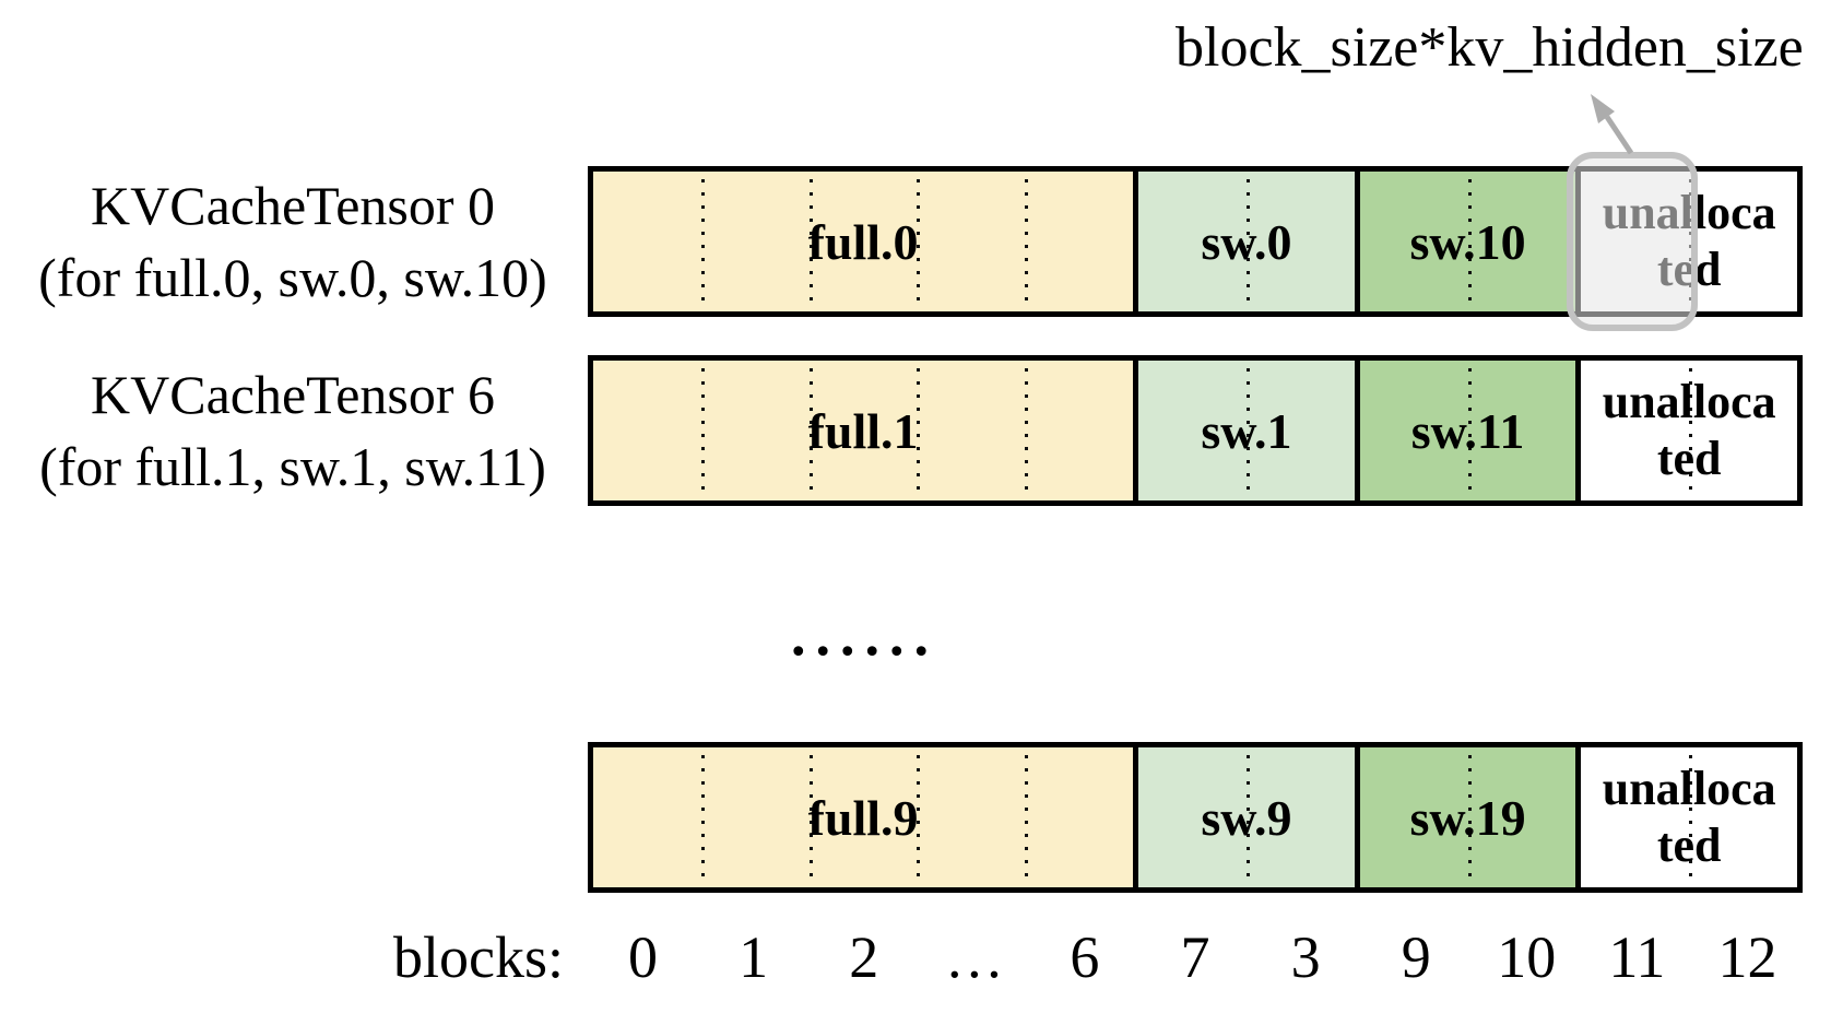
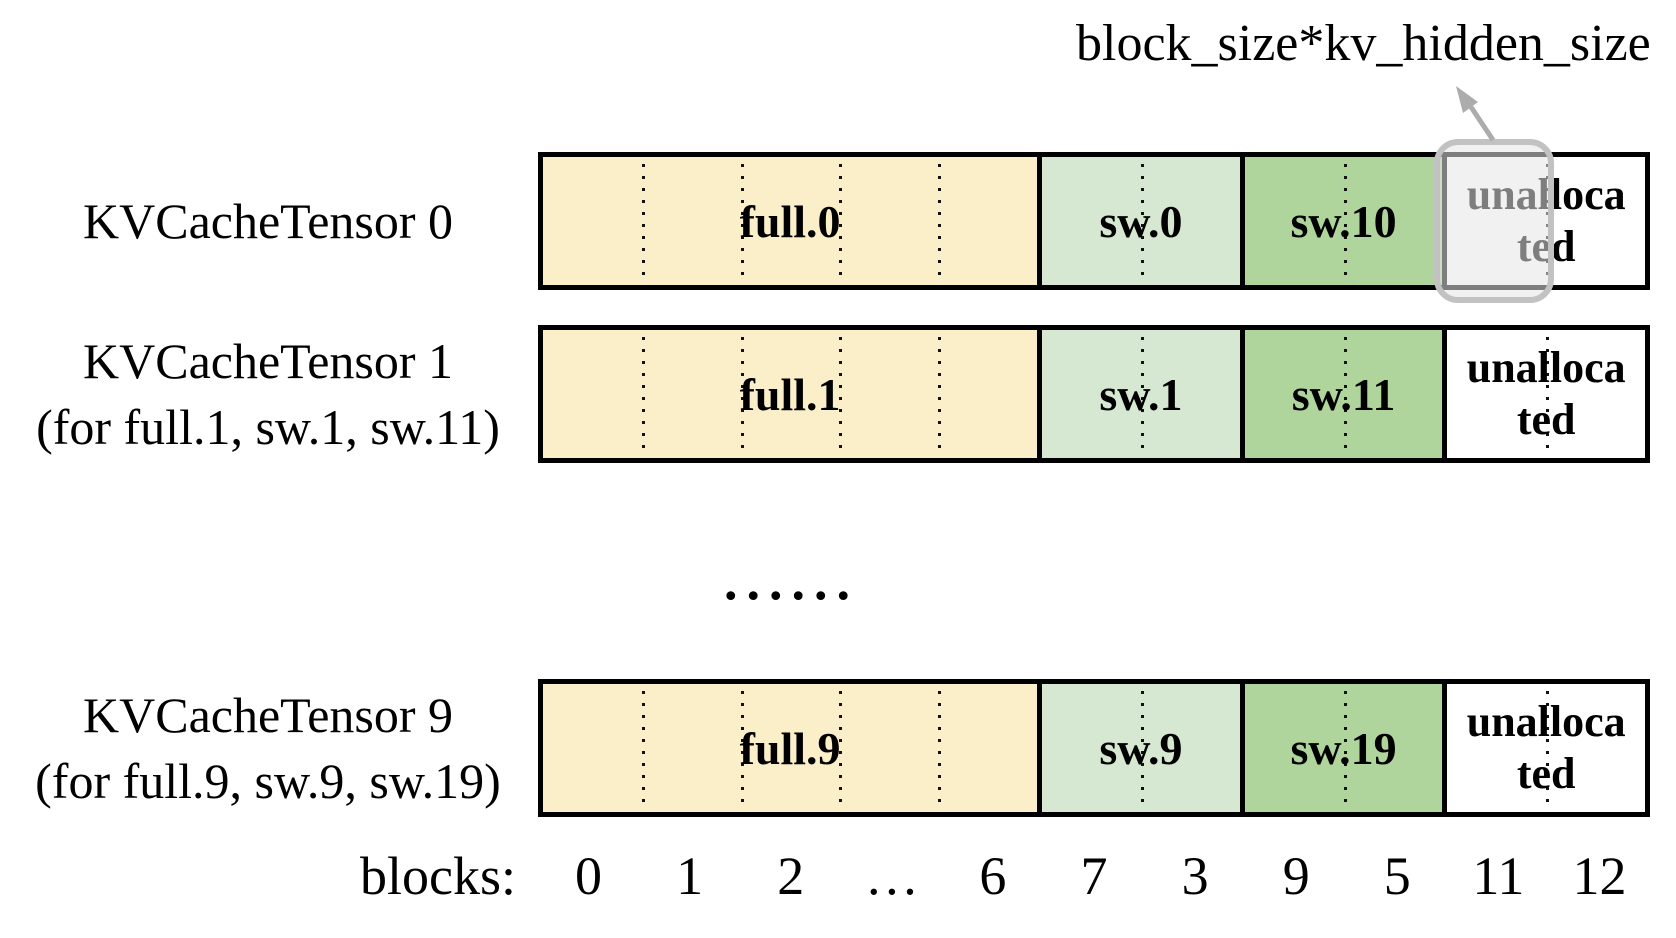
  block_size*kv_hidden_size
  KVCacheTensor 0
- (for full.0, sw.0, sw.10)
  full.0
  sw.0
  sw.10
  unalloca
  ted
- KVCacheTensor 6
+ KVCacheTensor 1
  (for full.1, sw.1, sw.11)
  full.1
  sw.1
  sw.11
  unalloca
  ted
  ......
+ KVCacheTensor 9
+ (for full.9, sw.9, sw.19)
  full.9
  sw.9
  sw.19
  unalloca
  ted
  blocks:
  0
  1
  2
  …
  6
  7
  3
  9
- 10
+ 5
  11
  12
